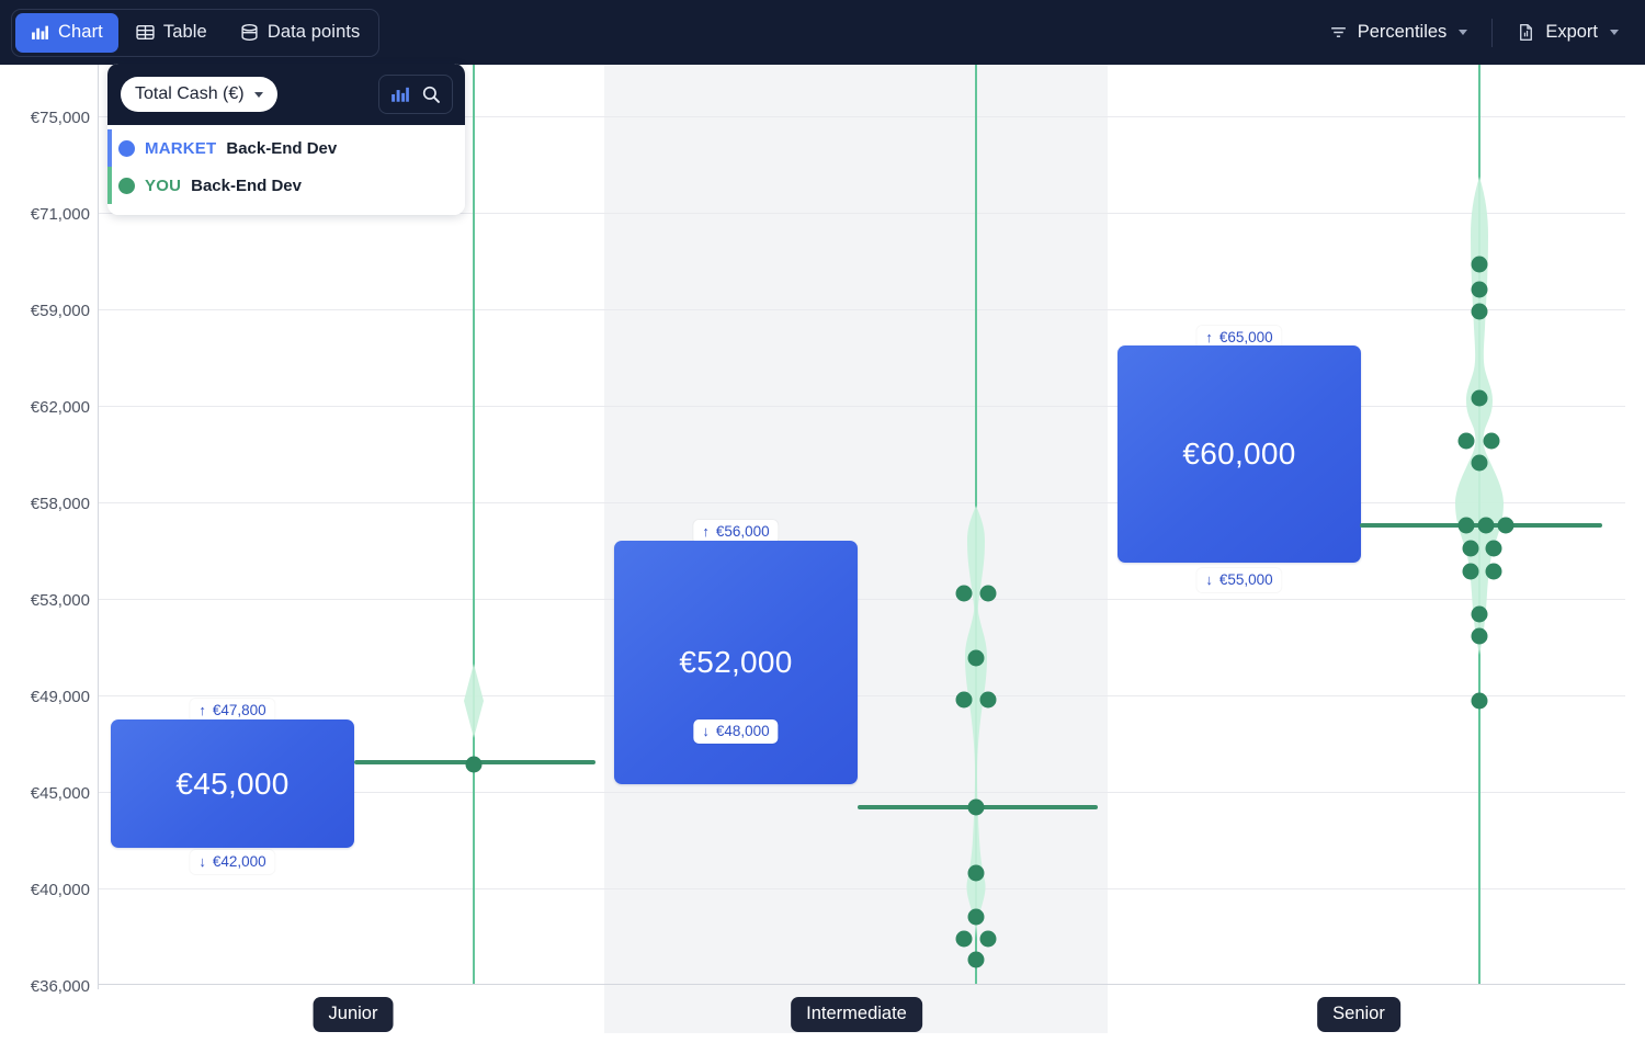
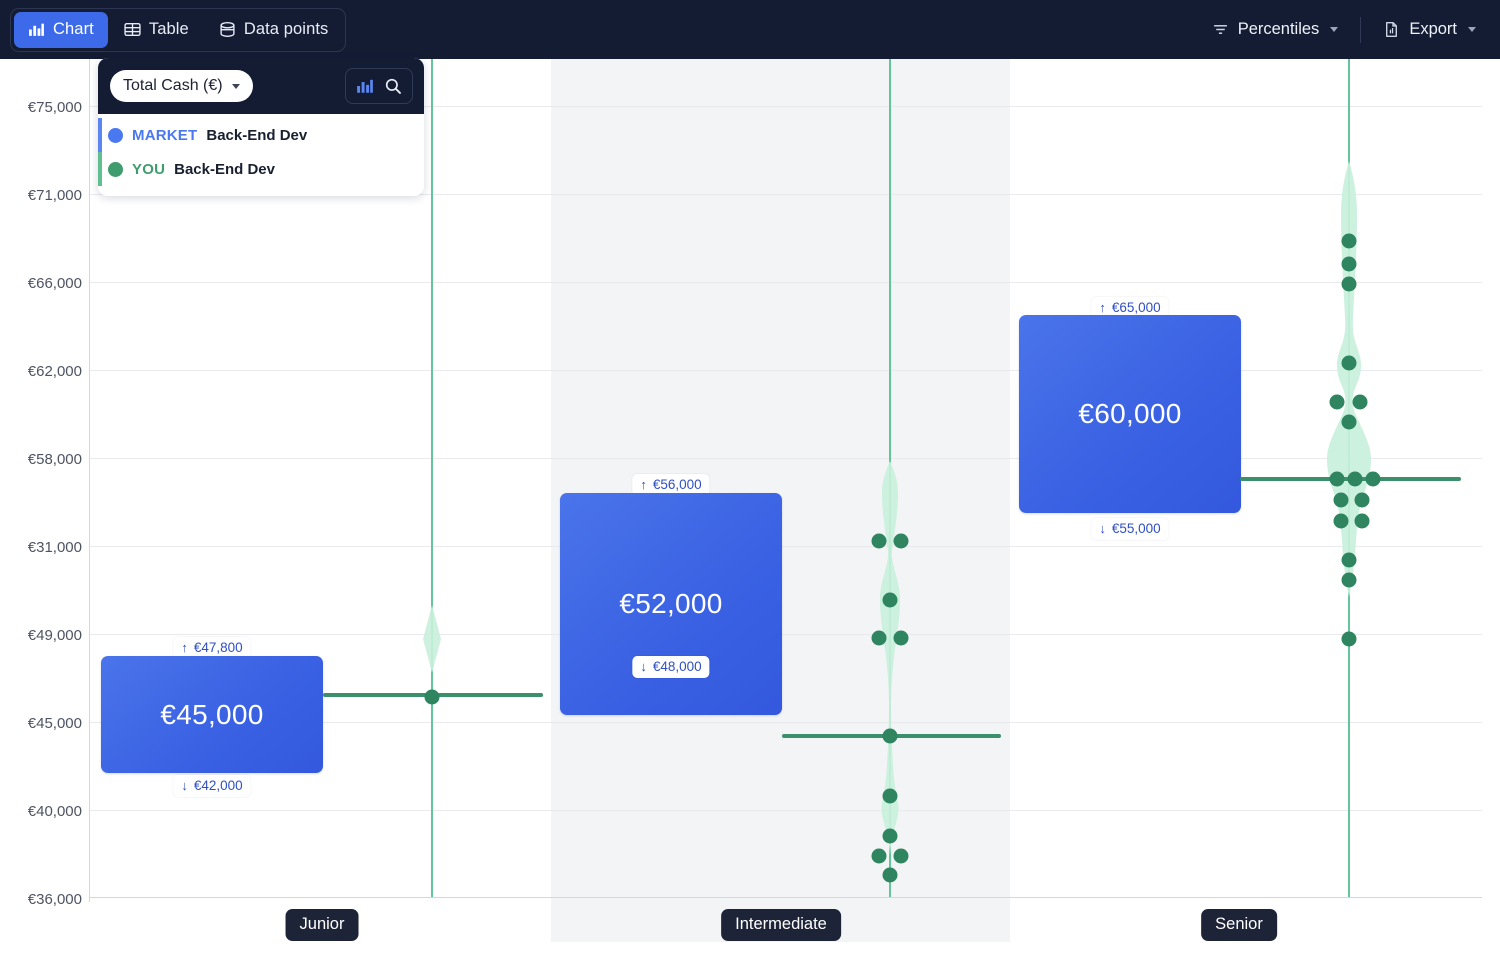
  Chart
  Table
  Data points
  Percentiles
  Export
  €75,000
  €71,000
- €59,000
+ €66,000
  €62,000
  €58,000
- €53,000
+ €31,000
  €49,000
  €45,000
  €40,000
  €36,000
  ↑
  €47,800
  €45,000
  ↓
  €42,000
  ↑
  €56,000
  €52,000
  ↓
  €48,000
  ↑
  €65,000
  €60,000
  ↓
  €55,000
  Junior
  Intermediate
  Senior
  Total Cash (€)
  MARKET
  Back-End Dev
  YOU
  Back-End Dev
